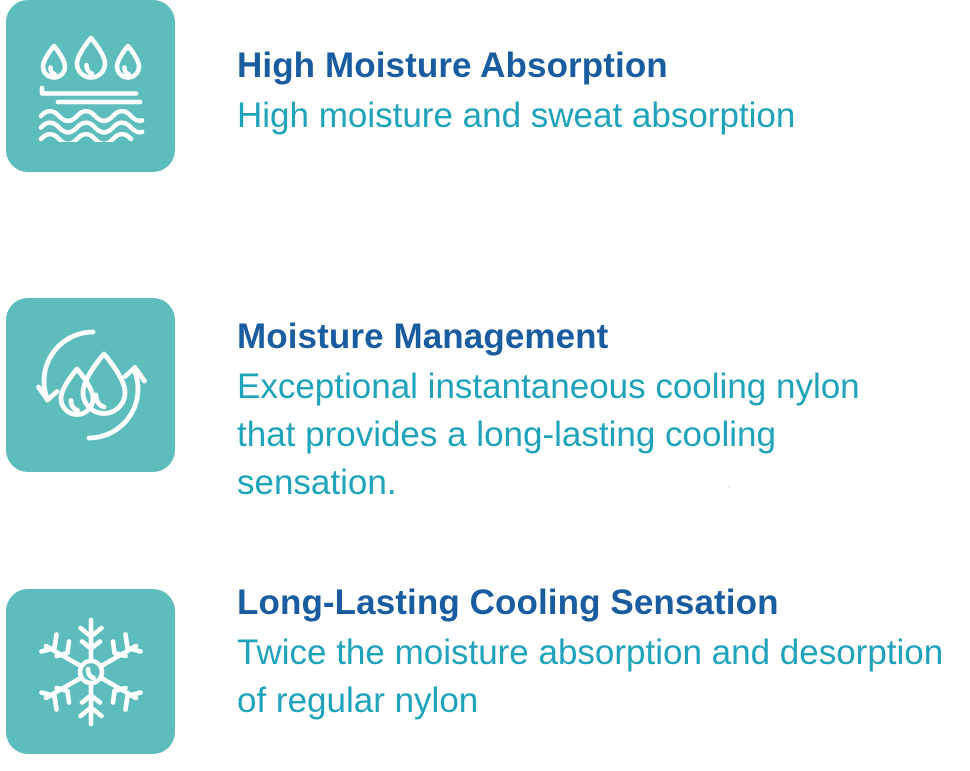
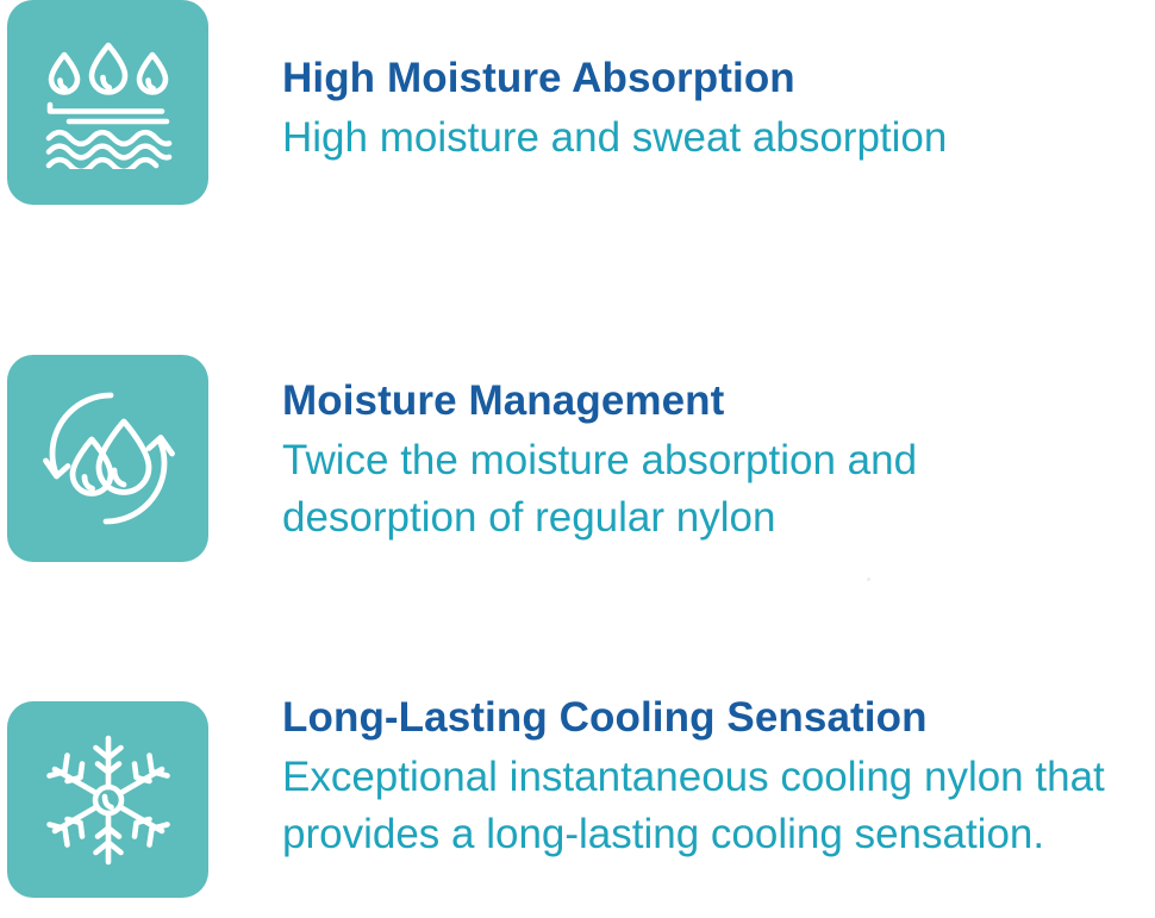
  High Moisture Absorption
  High moisture and sweat absorption
  Moisture Management
- Exceptional instantaneous cooling nylon that provides a long-lasting cooling sensation.
+ Twice the moisture absorption and desorption of regular nylon
  Long-Lasting Cooling Sensation
- Twice the moisture absorption and desorption of regular nylon
+ Exceptional instantaneous cooling nylon that provides a long-lasting cooling sensation.
